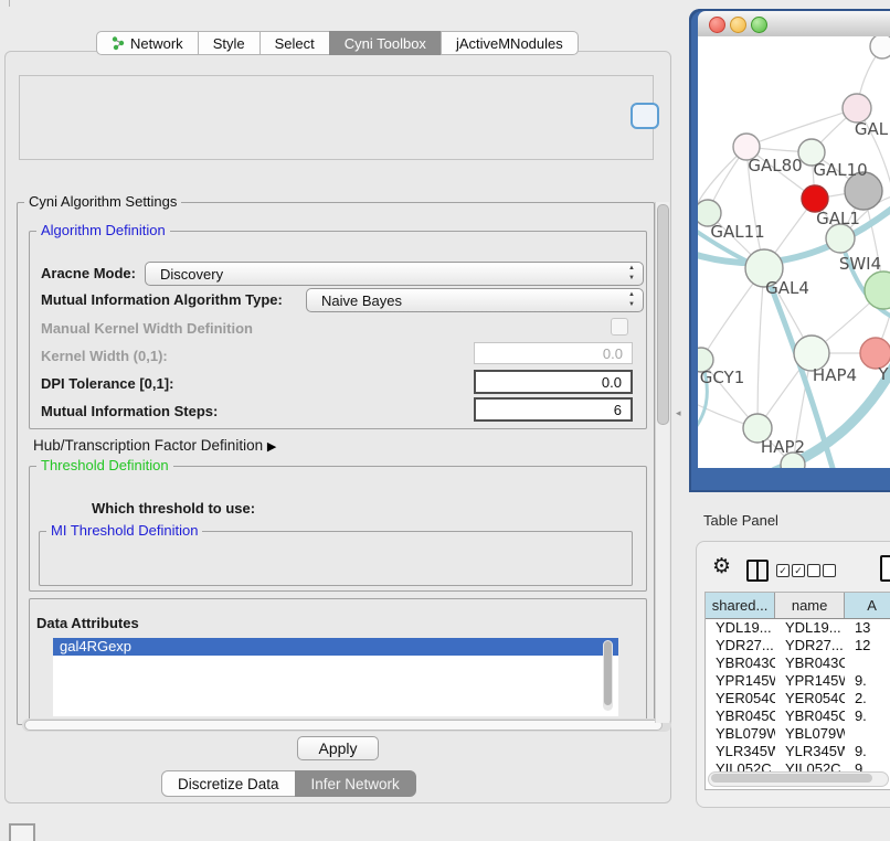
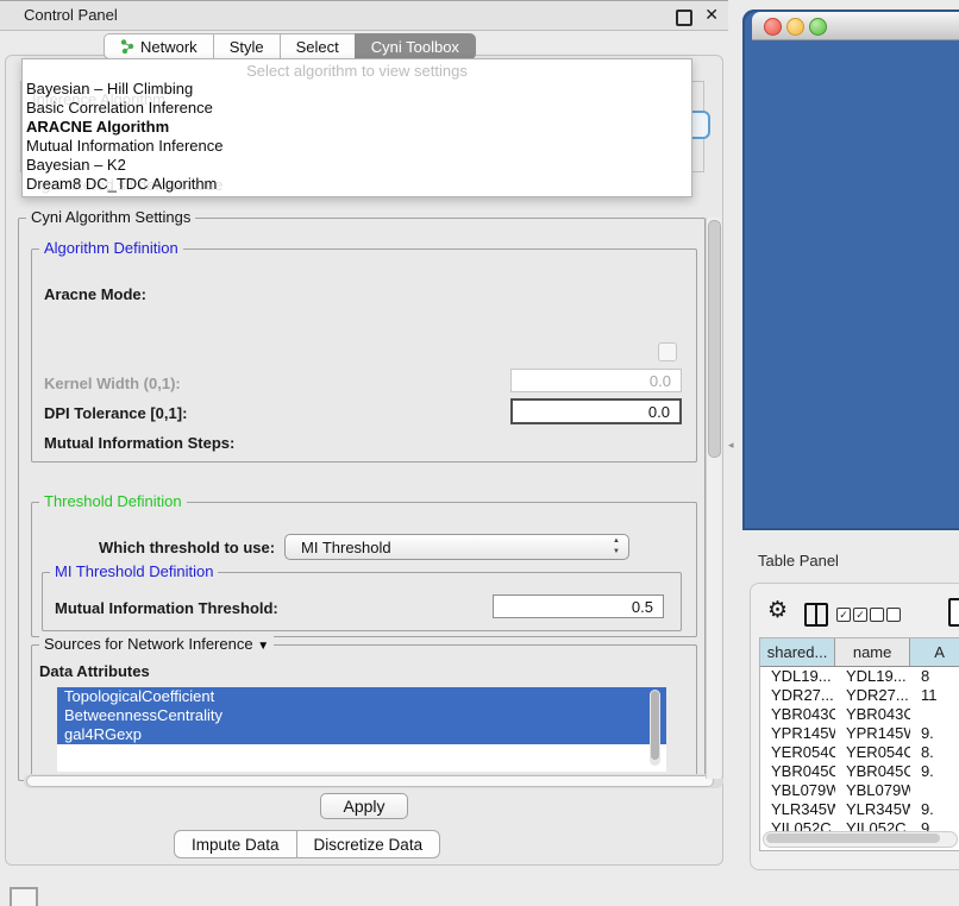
+ Control Panel
+ ✕
  Network
  Style
  Select
  Cyni Toolbox
- jActiveMNodules
  Cyni Algorithm Settings
  Algorithm Definition
  Aracne Mode:
- Discovery
- Mutual Information Algorithm Type:
- Naive Bayes
- Manual Kernel Width Definition
  Kernel Width (0,1):
  0.0
  DPI Tolerance [0,1]:
  0.0
  Mutual Information Steps:
- 6
- Hub/Transcription Factor Definition ▶
  Threshold Definition
  Which threshold to use:
+ MI Threshold
  MI Threshold Definition
+ Mutual Information Threshold:
+ 0.5
+ Sources for Network Inference ▼
  Data Attributes
+ TopologicalCoefficient
+ BetweennessCentrality
  gal4RGexp
  Apply
+ Select algorithm to view settings
+ Inference Algorithm
+ gal-filtered sif default node
+ Bayesian – Hill Climbing
+ Basic Correlation Inference
+ ARACNE Algorithm
+ Mutual Information Inference
+ Bayesian – K2
+ Dream8 DC_TDC Algorithm
+ Impute Data
  Discretize Data
- Infer Network
- GAL
- GAL80
- GAL10
- GAL1
- GAL11
- SWI4
- GAL4
- GCY1
- HAP4
- Y
- HAP2
  ◂
  Table Panel
  ⚙
  ✓
  ✓
  shared...
  name
  A
  YDL19...
  YDL19...
- 13
+ 8
  YDR27...
  YDR27...
- 12
+ 11
  YBR043C
  YBR043C
  YPR145
  YPR145
  9.
  YER054C
  YER054C
- 2.
+ 8.
  YBR045C
  YBR045C
  9.
  YBL079W
  YBL079W
  YLR345W
  YLR345W
  9.
  YIL052C
  YIL052C
  9.
